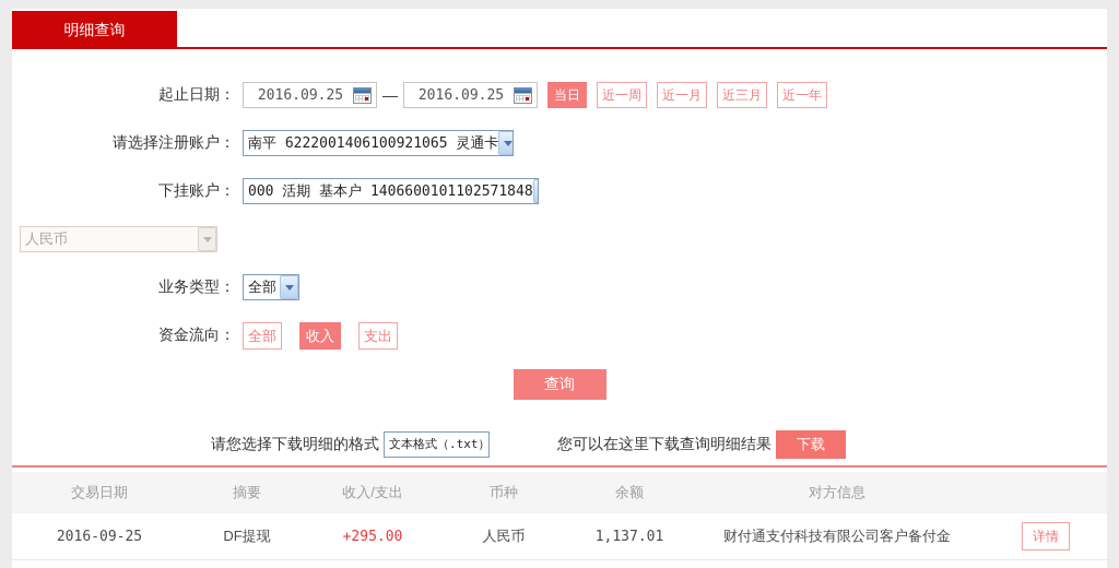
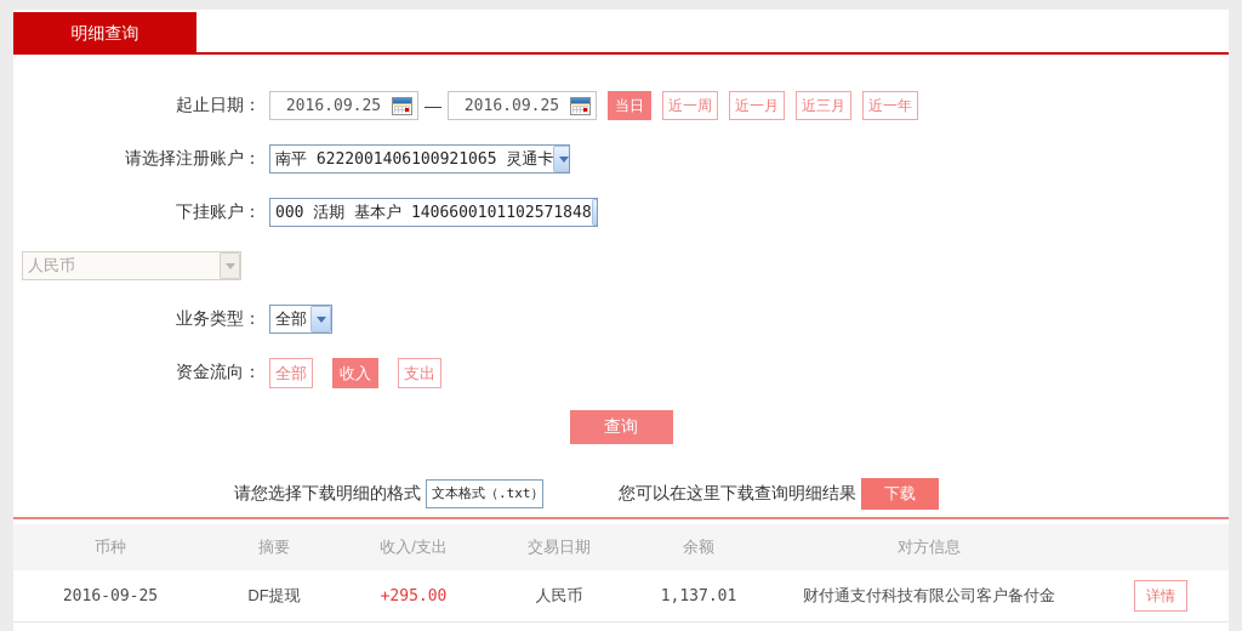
  明细查询
  起止日期：
  2016.09.25
  —
  2016.09.25
  当日
  近一周
  近一月
  近三月
  近一年
  请选择注册账户：
  南平 6222001406100921065 灵通卡
  下挂账户：
  000 活期 基本户 1406600101102571848
  人民币
  业务类型：
  全部
  资金流向：
  全部
  收入
  支出
  查询
  请您选择下载明细的格式
  文本格式（.txt）
  您可以在这里下载查询明细结果
  下载
- 交易日期
+ 币种
  摘要
  收入/支出
- 币种
+ 交易日期
  余额
  对方信息
  2016-09-25
  DF提现
  +295.00
  人民币
  1,137.01
  财付通支付科技有限公司客户备付金
  详情
